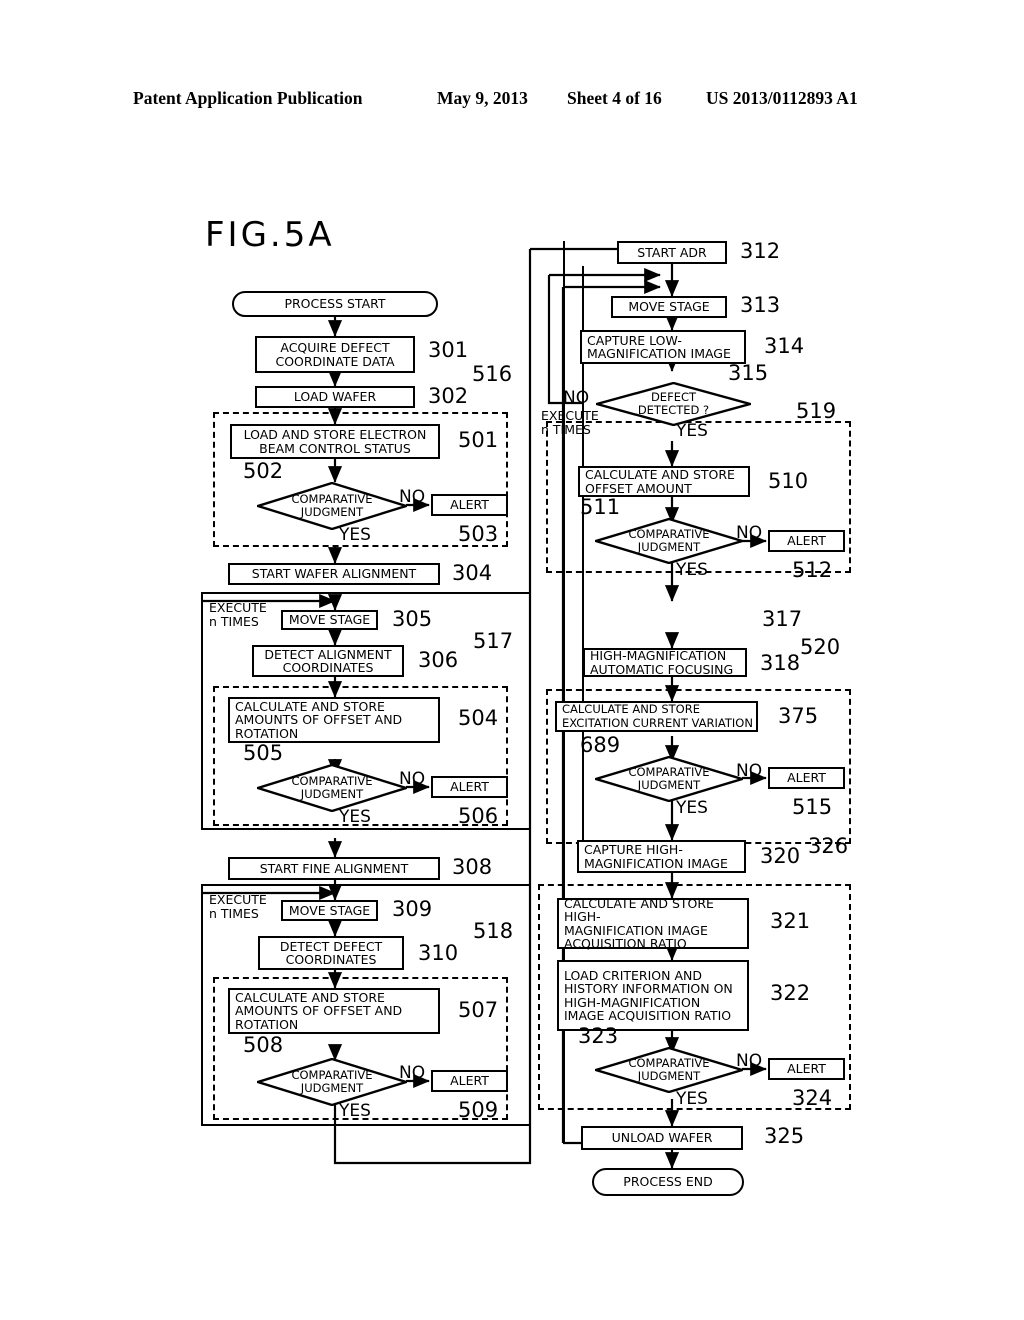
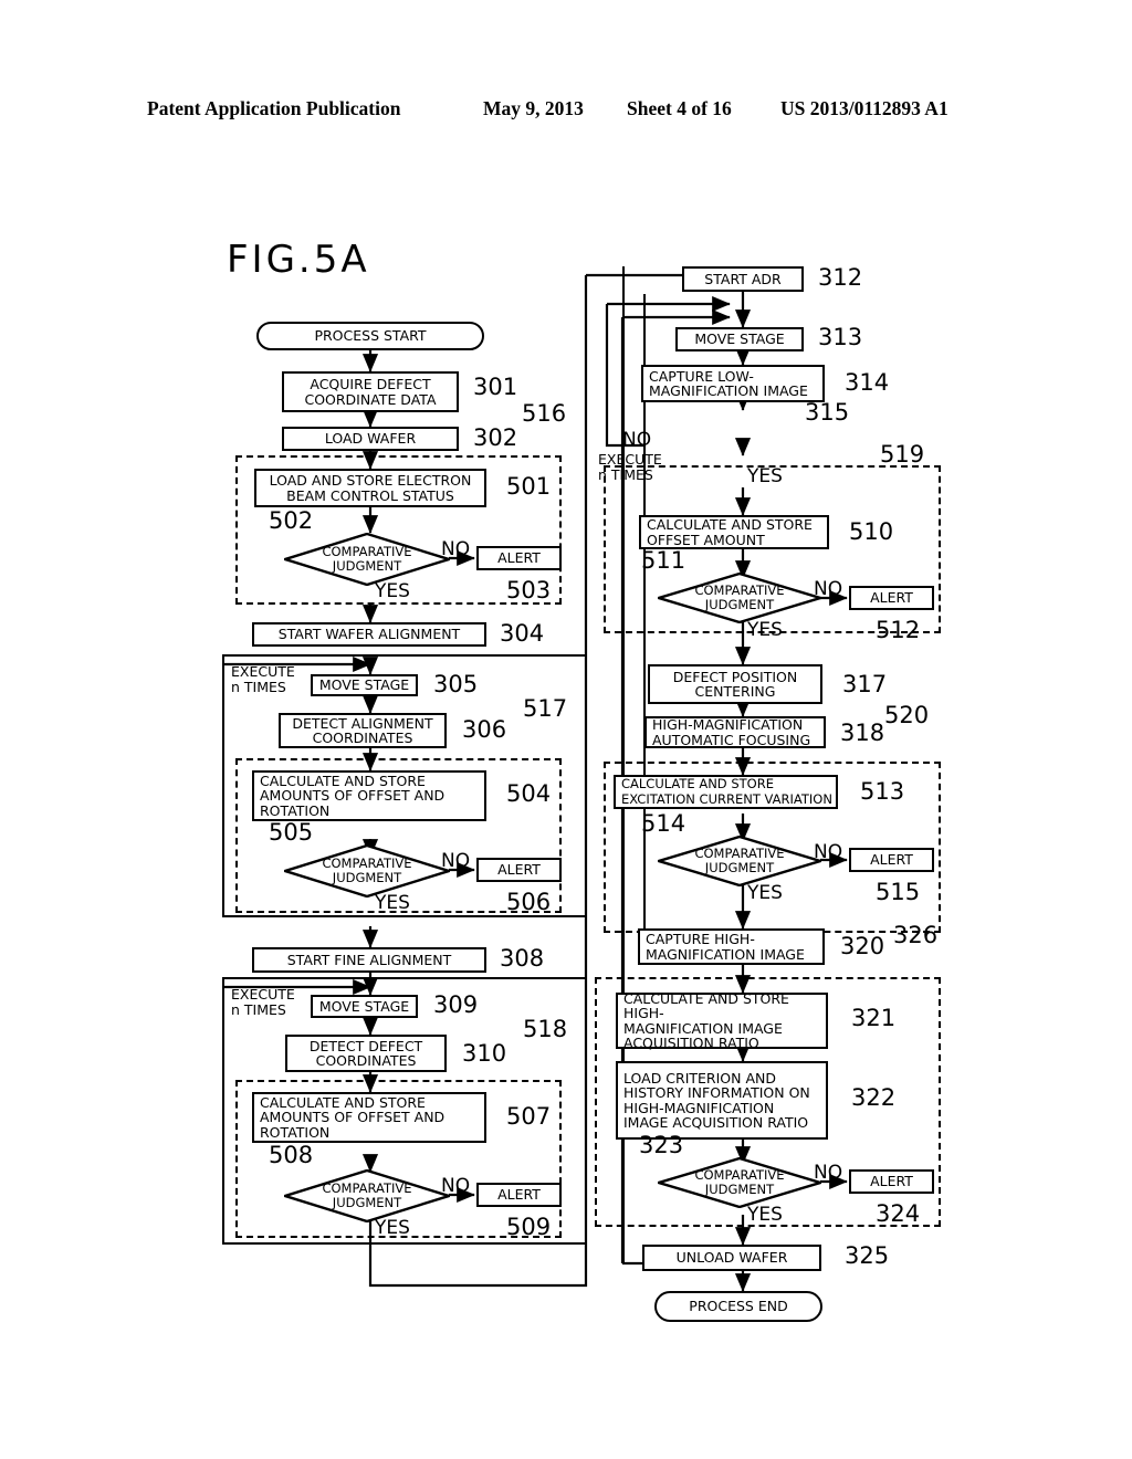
  Patent Application Publication
  May 9, 2013
  Sheet 4 of 16
  US 2013/0112893 A1
  FIG.5A
  PROCESS START
  ACQUIRE DEFECT
  COORDINATE DATA
  301
  LOAD WAFER
  302
  516
  LOAD AND STORE ELECTRON
  BEAM CONTROL STATUS
  501
  COMPARATIVE
  JUDGMENT
  502
  NO
  YES
  ALERT
  503
  START WAFER ALIGNMENT
  304
  EXECUTE
  n TIMES
  MOVE STAGE
  305
  DETECT ALIGNMENT
  COORDINATES
  306
  517
  CALCULATE AND STORE
  AMOUNTS OF OFFSET AND
  ROTATION
  504
  COMPARATIVE
  JUDGMENT
  505
  NO
  YES
  ALERT
  506
  START FINE ALIGNMENT
  308
  EXECUTE
  n TIMES
  MOVE STAGE
  309
  DETECT DEFECT
  COORDINATES
  310
  518
  CALCULATE AND STORE
  AMOUNTS OF OFFSET AND
  ROTATION
  507
  COMPARATIVE
  JUDGMENT
  508
  NO
  YES
  ALERT
  509
  START ADR
  312
  MOVE STAGE
  313
  CAPTURE LOW-
  MAGNIFICATION IMAGE
  314
- DEFECT
- DETECTED ?
  315
  NO
  YES
  EXECUTE
  n TIMES
  519
  CALCULATE AND STORE
  OFFSET AMOUNT
  510
  COMPARATIVE
  JUDGMENT
  511
  NO
  YES
  ALERT
  512
+ DEFECT POSITION
+ CENTERING
  317
  HIGH-MAGNIFICATION
  AUTOMATIC FOCUSING
  318
  520
  CALCULATE AND STORE
  EXCITATION CURRENT VARIATION
- 375
+ 513
  COMPARATIVE
  JUDGMENT
- 689
+ 514
  NO
  YES
  ALERT
  515
  CAPTURE HIGH-
  MAGNIFICATION IMAGE
  320
  326
  CALCULATE AND STORE HIGH-
  MAGNIFICATION IMAGE
  ACQUISITION RATIO
  321
  LOAD CRITERION AND
  HISTORY INFORMATION ON
  HIGH-MAGNIFICATION
  IMAGE ACQUISITION RATIO
  322
  COMPARATIVE
  JUDGMENT
  323
  NO
  YES
  ALERT
  324
  UNLOAD WAFER
  325
  PROCESS END
